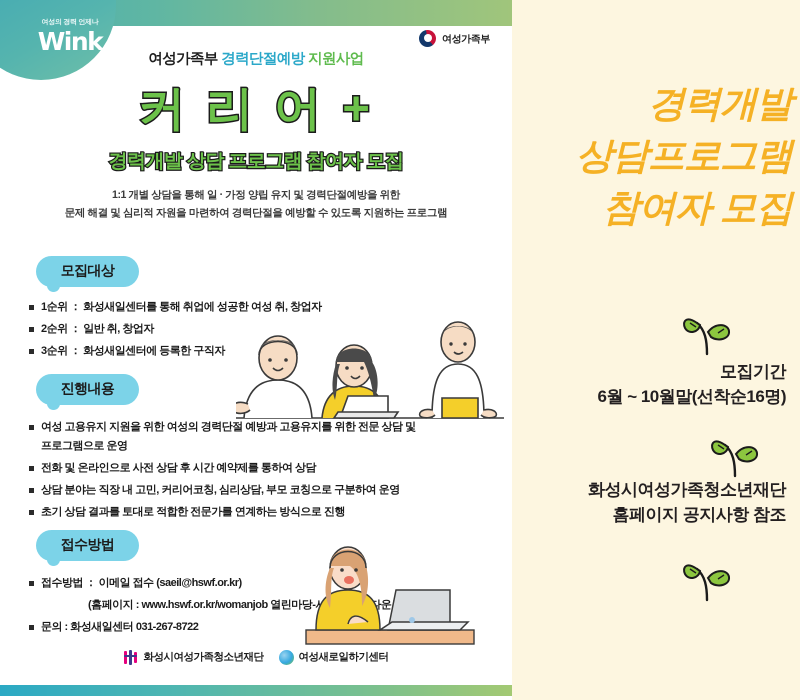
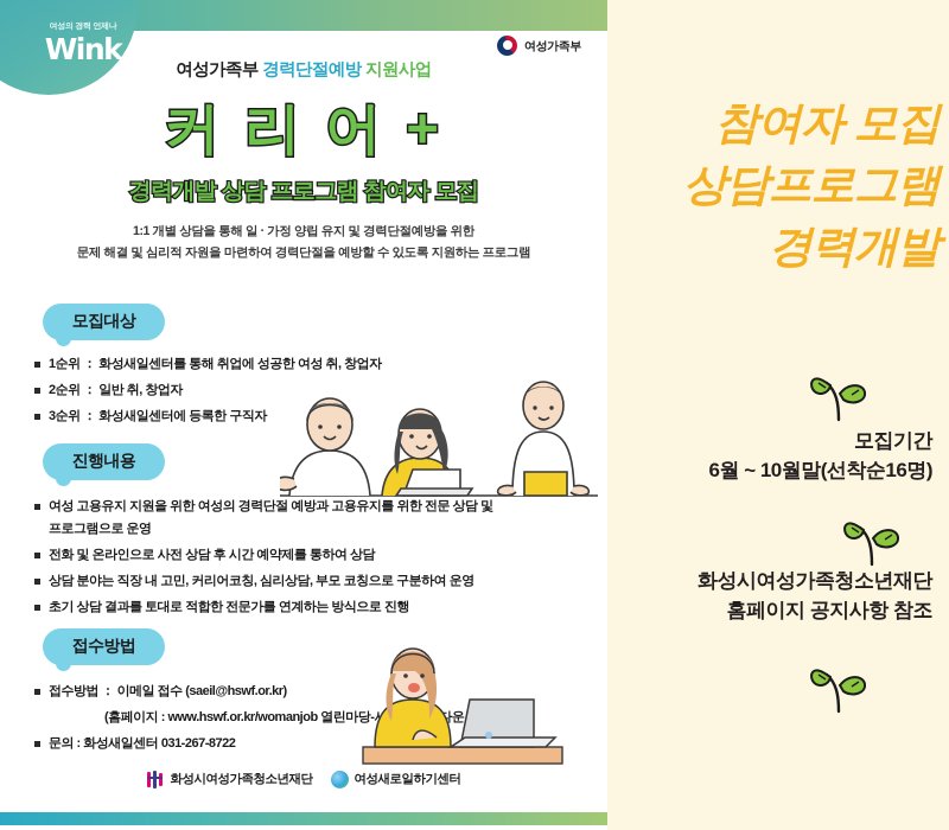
  Wink
  여성가족부
  여성가족부 경력단절예방 지원사업
  커 리 어 +
  경력개발 상담 프로그램 참여자 모집
  1:1 개별 상담을 통해 일 · 가정 양립 유지 및 경력단절예방을 위한
  문제 해결 및 심리적 자원을 마련하여 경력단절을 예방할 수 있도록 지원하는 프로그램
  모집대상
  1순위 ： 화성새일센터를 통해 취업에 성공한 여성 취, 창업자
  2순위 ： 일반 취, 창업자
  3순위 ： 화성새일센터에 등록한 구직자
  진행내용
  여성 고용유지 지원을 위한 여성의 경력단절 예방과 고용유지를 위한 전문 상담 및
  프로그램으로 운영
  전화 및 온라인으로 사전 상담 후 시간 예약제를 통하여 상담
  상담 분야는 직장 내 고민, 커리어코칭, 심리상담, 부모 코칭으로 구분하여 운영
  초기 상담 결과를 토대로 적합한 전문가를 연계하는 방식으로 진행
  접수방법
  접수방법 ： 이메일 접수 (saeil@hswf.or.kr)
  (홈페이지 : www.hswf.or.kr/womanjob 열린마당-운
  문의 : 화성새일센터 031-267-8722
  화성시여성가족청소년재단
  여성새로일하기센터
- 경력개발
+ 참여자 모집
  상담프로그램
- 참여자 모집
+ 경력개발
  모집기간
  6월 ~ 10월말(선착순16명)
  화성시여성가족청소년재단
  홈페이지 공지사항 참조
